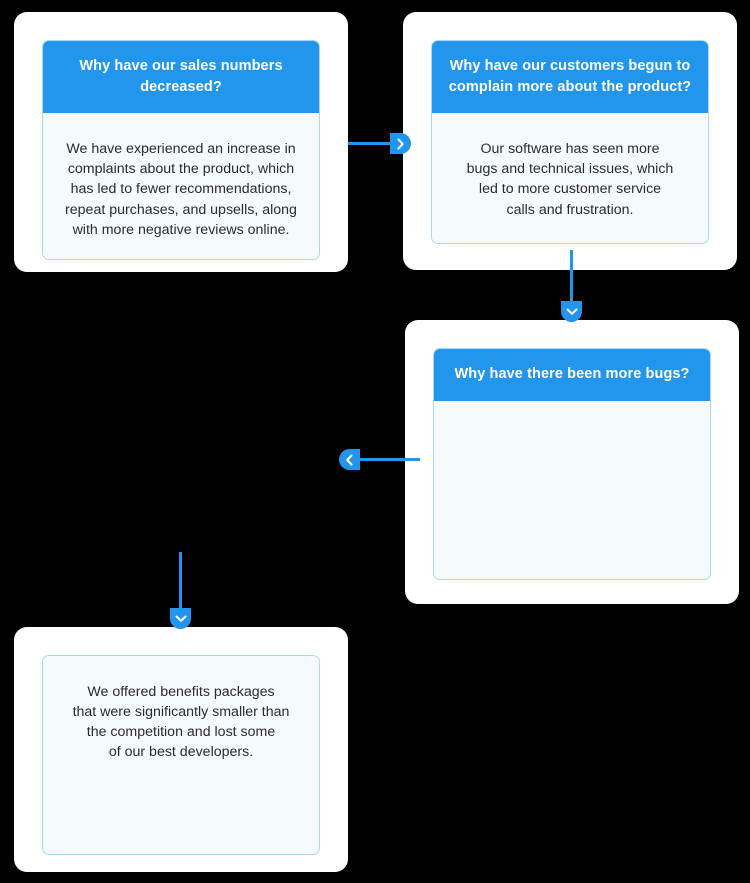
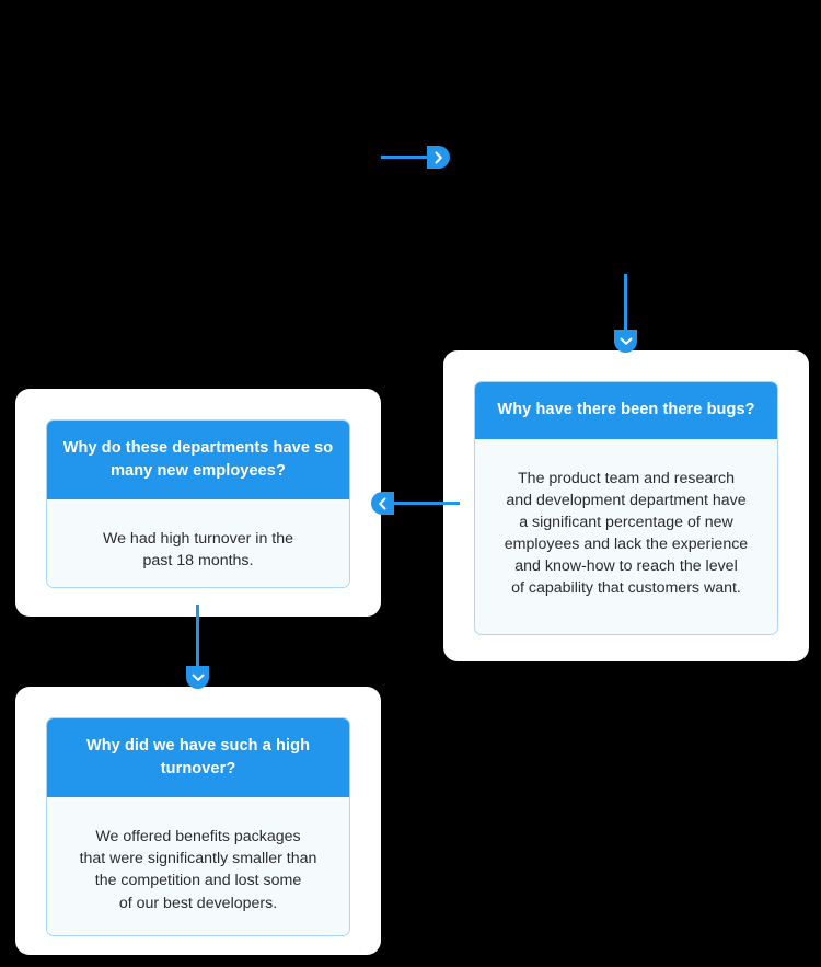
- Why have our sales numbers decreased?
- We have experienced an increase in
- complaints about the product, which
- has led to fewer recommendations,
- repeat purchases, and upsells, along
- with more negative reviews online.
- Why have our customers begun to complain more about the product?
- Our software has seen more
- bugs and technical issues, which
- led to more customer service
- calls and frustration.
- Why have there been more bugs?
+ Why have there been there bugs?
+ The product team and research
+ and development department have
+ a significant percentage of new
+ employees and lack the experience
+ and know-how to reach the level
+ of capability that customers want.
+ Why do these departments have so many new employees?
+ We had high turnover in the
+ past 18 months.
+ Why did we have such a high turnover?
  We offered benefits packages
  that were significantly smaller than
  the competition and lost some
  of our best developers.
